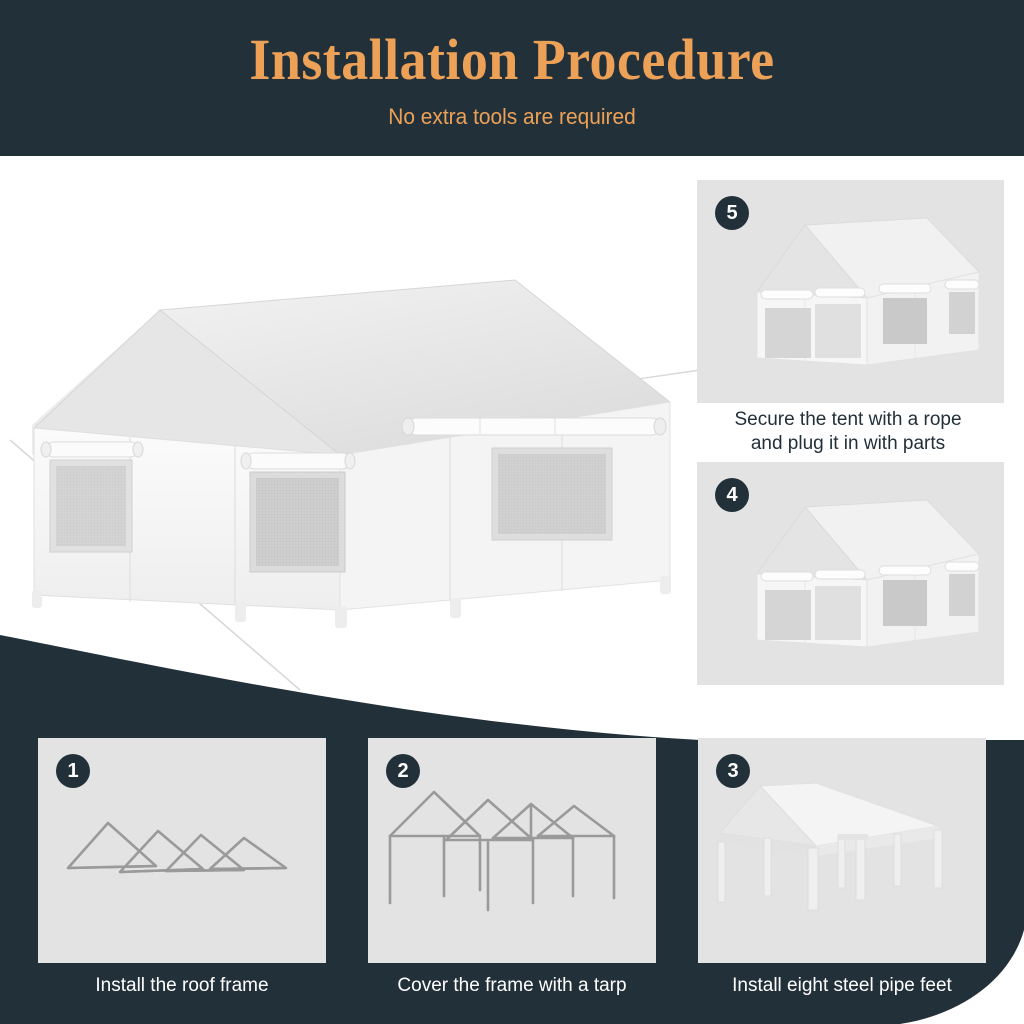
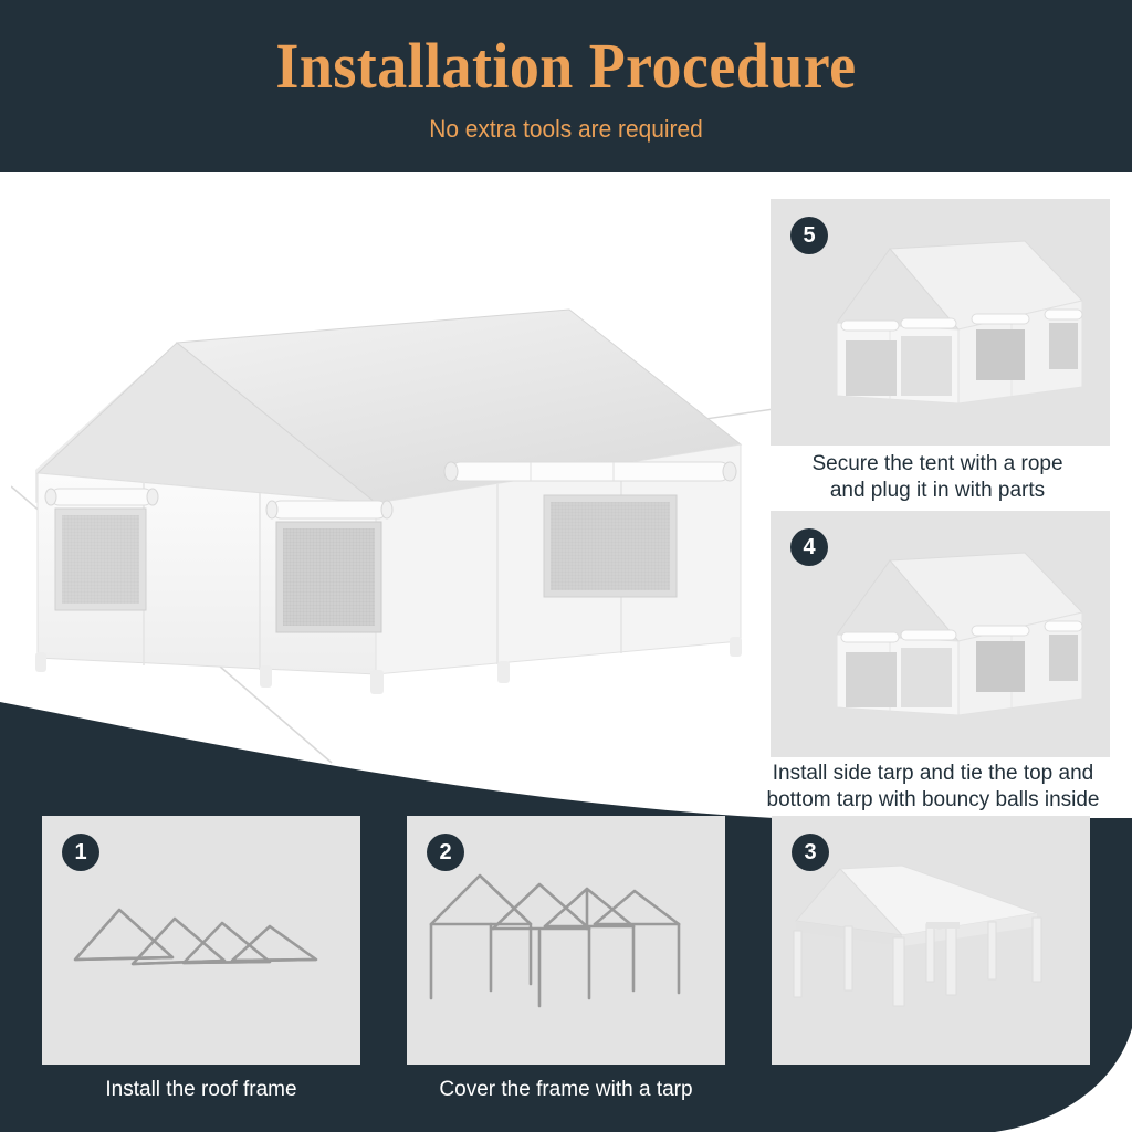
  Installation Procedure
  No extra tools are required
  5
  Secure the tent with a rope
  and plug it in with parts
  4
+ Install side tarp and tie the top and
+ bottom tarp with bouncy balls inside
  1
  Install the roof frame
  2
  Cover the frame with a tarp
  3
- Install eight steel pipe feet
